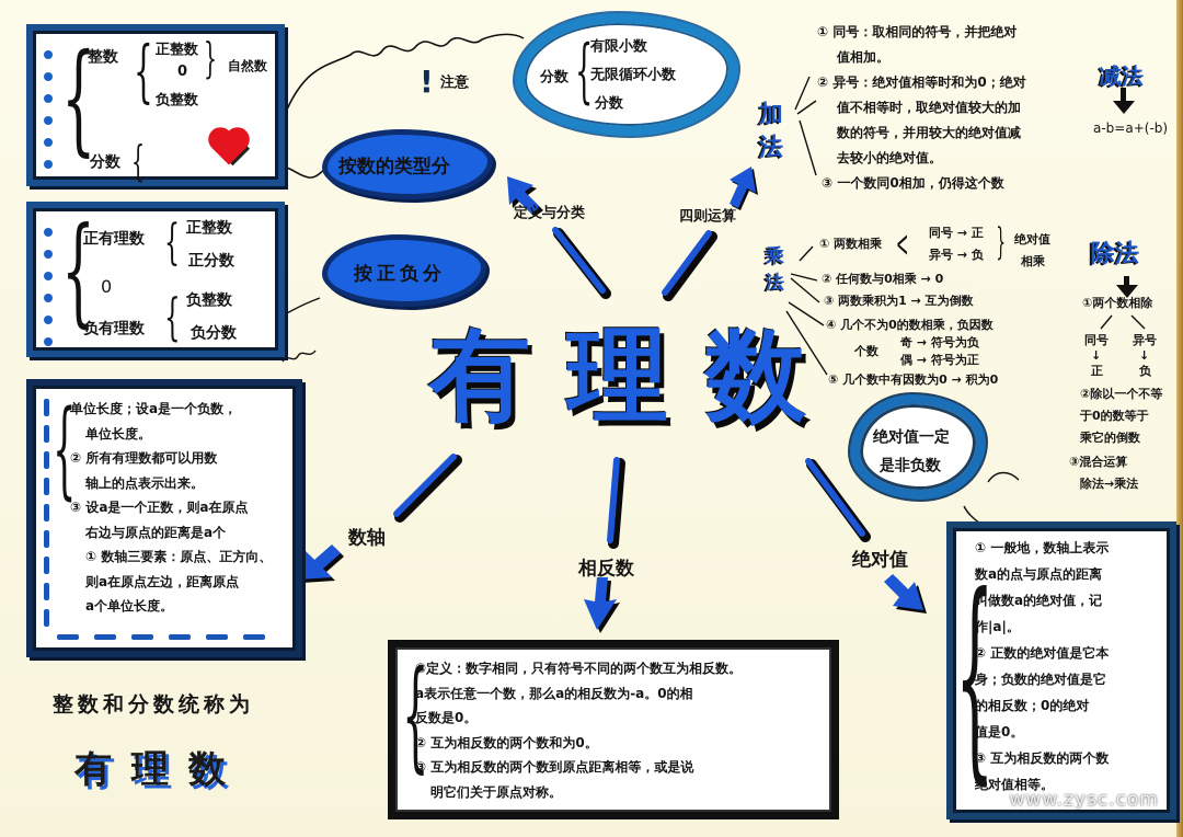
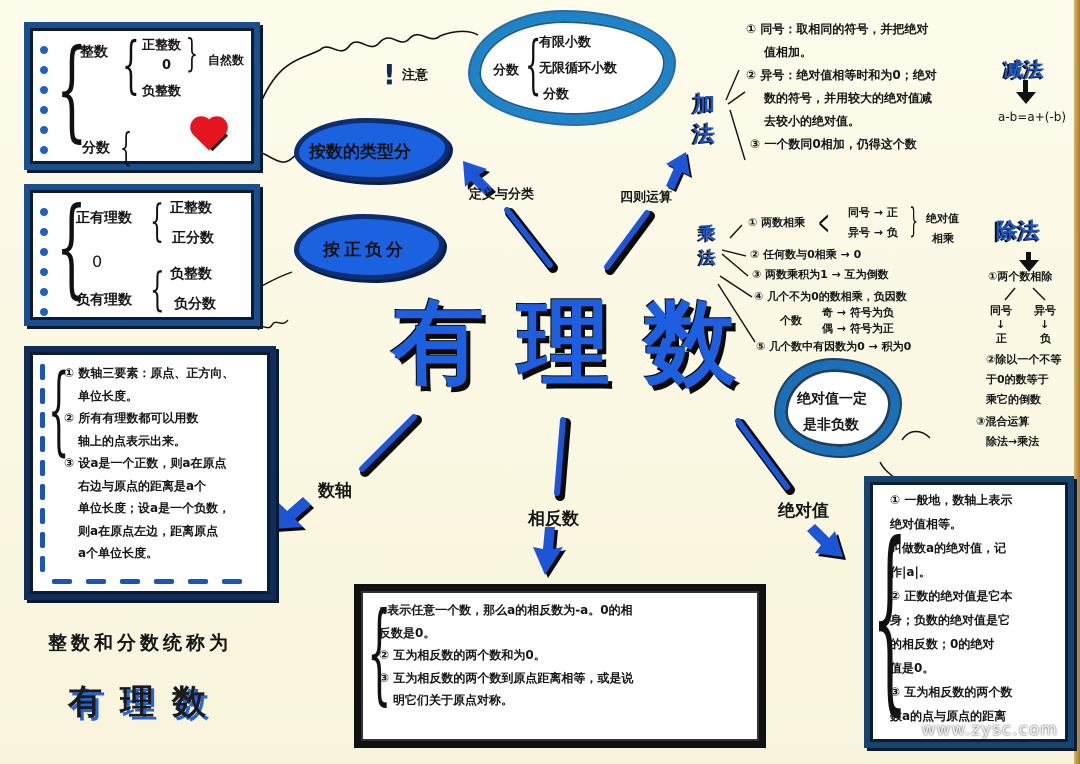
  {
  整数
  {
  正整数
  0
  负整数
  自然数
  分数
  {
  {
  正有理数
  {
  正整数
  正分数
  0
  负有理数
  {
  负整数
  负分数
  !
  注意
  按数的类型分
  按正负分
  分数
  {
  有限小数
  无限循环小数
  分数
  定义与分类
  四则运算
  数轴
  相反数
  绝对值
  有理数
  加法
  ① 同号：取相同的符号，并把绝对
  值相加。
  ② 异号：绝对值相等时和为0；绝对
- 值不相等时，取绝对值较大的加
  数的符号，并用较大的绝对值减
  去较小的绝对值。
  ③ 一个数同0相加，仍得这个数
  乘法
  ① 两数相乘
  <
  同号 → 正
  异号 → 负
  绝对值
  相乘
  ② 任何数与0相乘 → 0
  ③ 两数乘积为1 → 互为倒数
  ④ 几个不为0的数相乘，负因数
  个数
  奇 → 符号为负
  偶 → 符号为正
  ⑤ 几个数中有因数为0 → 积为0
  减法
  a-b=a+(-b)
  除法
  ①两个数相除
  同号
  异号
  ↓
  ↓
  正
  负
  ②除以一个不等
  于0的数等于
  乘它的倒数
  ③混合运算
  除法→乘法
  绝对值一定
  是非负数
  {
- 单位长度；设a是一个负数，
+ ① 数轴三要素：原点、正方向、
  单位长度。
  ② 所有有理数都可以用数
  轴上的点表示出来。
  ③ 设a是一个正数，则a在原点
  右边与原点的距离是a个
- ① 数轴三要素：原点、正方向、
+ 单位长度；设a是一个负数，
  则a在原点左边，距离原点
  a个单位长度。
  整数和分数统称为
  有理数
  {
- ①定义：数字相同，只有符号不同的两个数互为相反数。
  a表示任意一个数，那么a的相反数为-a。0的相
  反数是0。
  ② 互为相反数的两个数和为0。
  ③ 互为相反数的两个数到原点距离相等，或是说
  明它们关于原点对称。
  {
  ① 一般地，数轴上表示
- 数a的点与原点的距离
+ 绝对值相等。
  叫做数a的绝对值，记
  作|a|。
  ② 正数的绝对值是它本
  身；负数的绝对值是它
  的相反数；0的绝对
  值是0。
  ③ 互为相反数的两个数
- 绝对值相等。
+ 数a的点与原点的距离
  www.zysc.com
